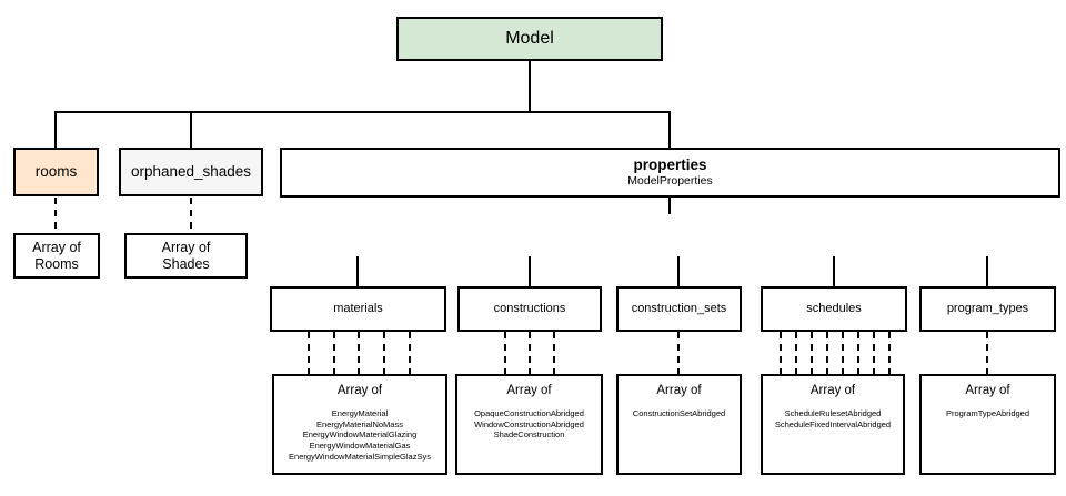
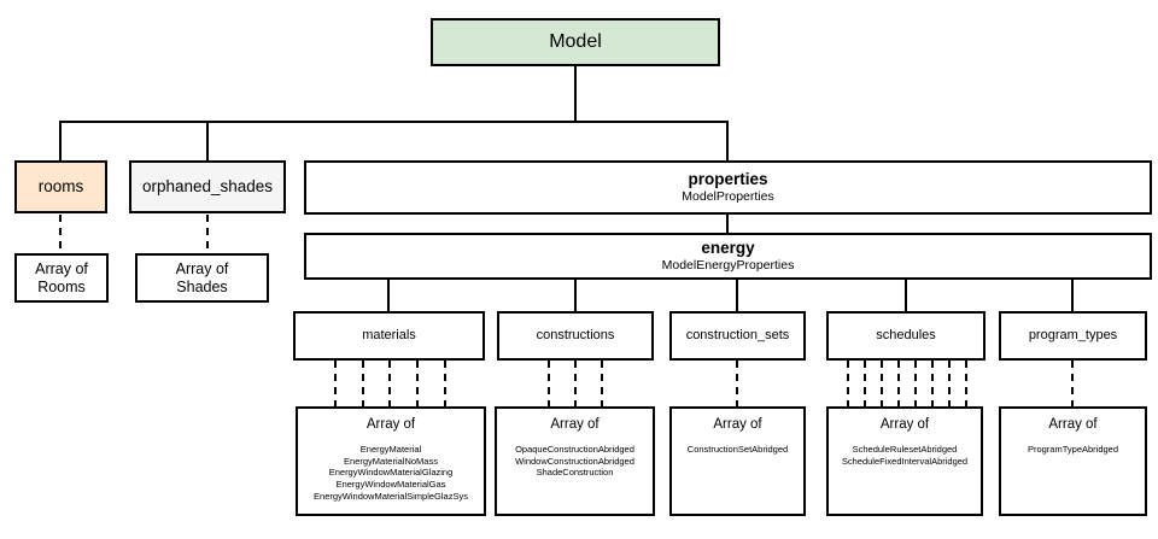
  Model
  rooms
  orphaned_shades
  properties
  ModelProperties
+ energy
+ ModelEnergyProperties
  Array of
  Rooms
  Array of
  Shades
  materials
  constructions
  construction_sets
  schedules
  program_types
  Array of
  EnergyMaterial
  EnergyMaterialNoMass
  EnergyWindowMaterialGlazing
  EnergyWindowMaterialGas
  EnergyWindowMaterialSimpleGlazSys
  Array of
  OpaqueConstructionAbridged
  WindowConstructionAbridged
  ShadeConstruction
  Array of
  ConstructionSetAbridged
  Array of
  ScheduleRulesetAbridged
  ScheduleFixedIntervalAbridged
  Array of
  ProgramTypeAbridged
